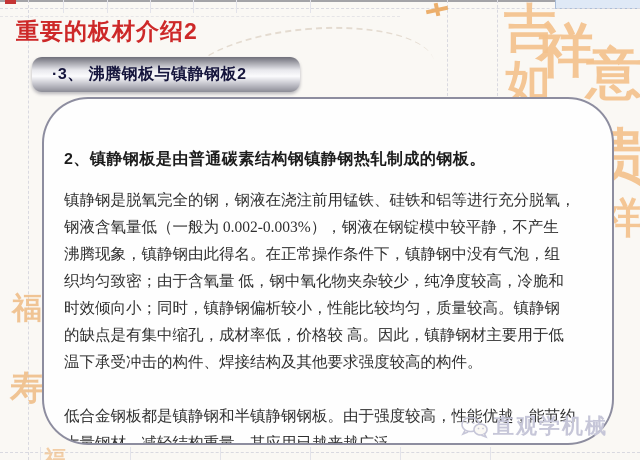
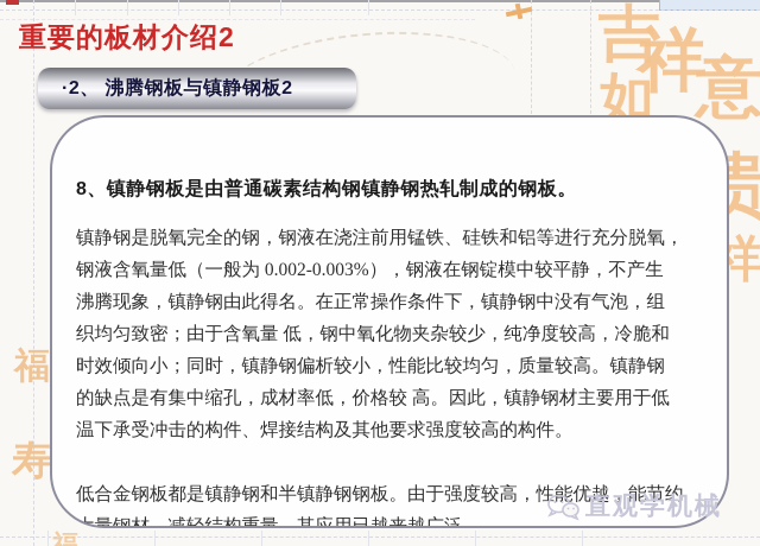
  吉
  祥
  如
  意
  贵
  祥
  福
  寿
  福
  重要的板材介绍2
- ·3、 沸腾钢板与镇静钢板2
+ ·2、 沸腾钢板与镇静钢板2
- 2、镇静钢板是由普通碳素结构钢镇静钢热轧制成的钢板。
+ 8、镇静钢板是由普通碳素结构钢镇静钢热轧制成的钢板。
  镇静钢是脱氧完全的钢，钢液在浇注前用锰铁、硅铁和铝等进行充分脱氧，
  钢液含氧量低（一般为 0.002-0.003%），钢液在钢锭模中较平静，不产生
  沸腾现象，镇静钢由此得名。在正常操作条件下，镇静钢中没有气泡，组
  织均匀致密；由于含氧量 低，钢中氧化物夹杂较少，纯净度较高，冷脆和
  时效倾向小；同时，镇静钢偏析较小，性能比较均匀，质量较高。镇静钢
  的缺点是有集中缩孔，成材率低，价格较 高。因此，镇静钢材主要用于低
  温下承受冲击的构件、焊接结构及其他要求强度较高的构件。
  低合金钢板都是镇静钢和半镇静钢钢板。由于强度较高，性能优越，能节约
  直观学机械
